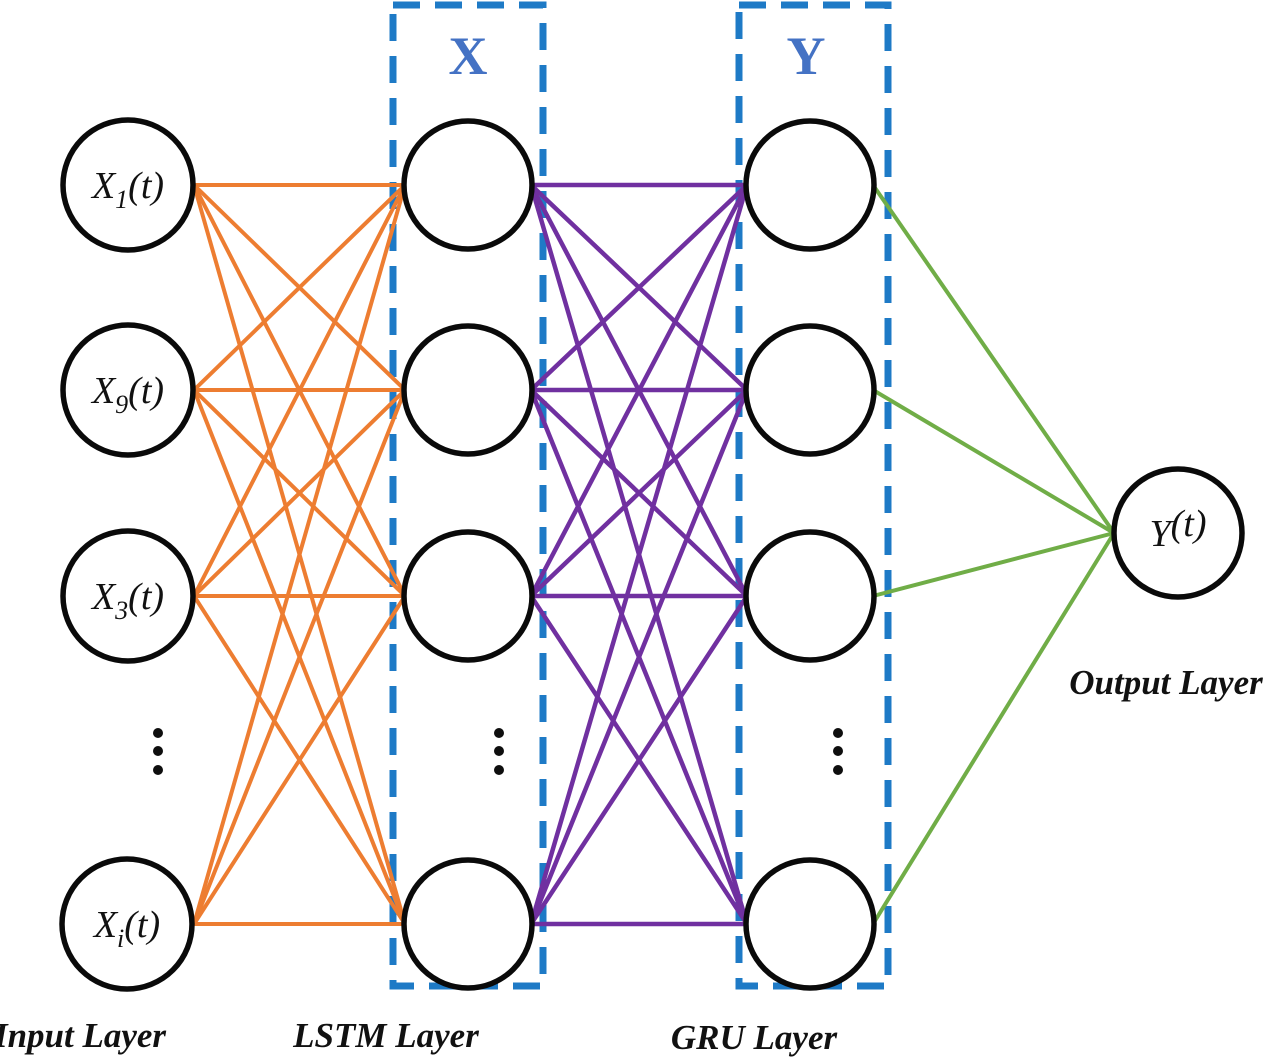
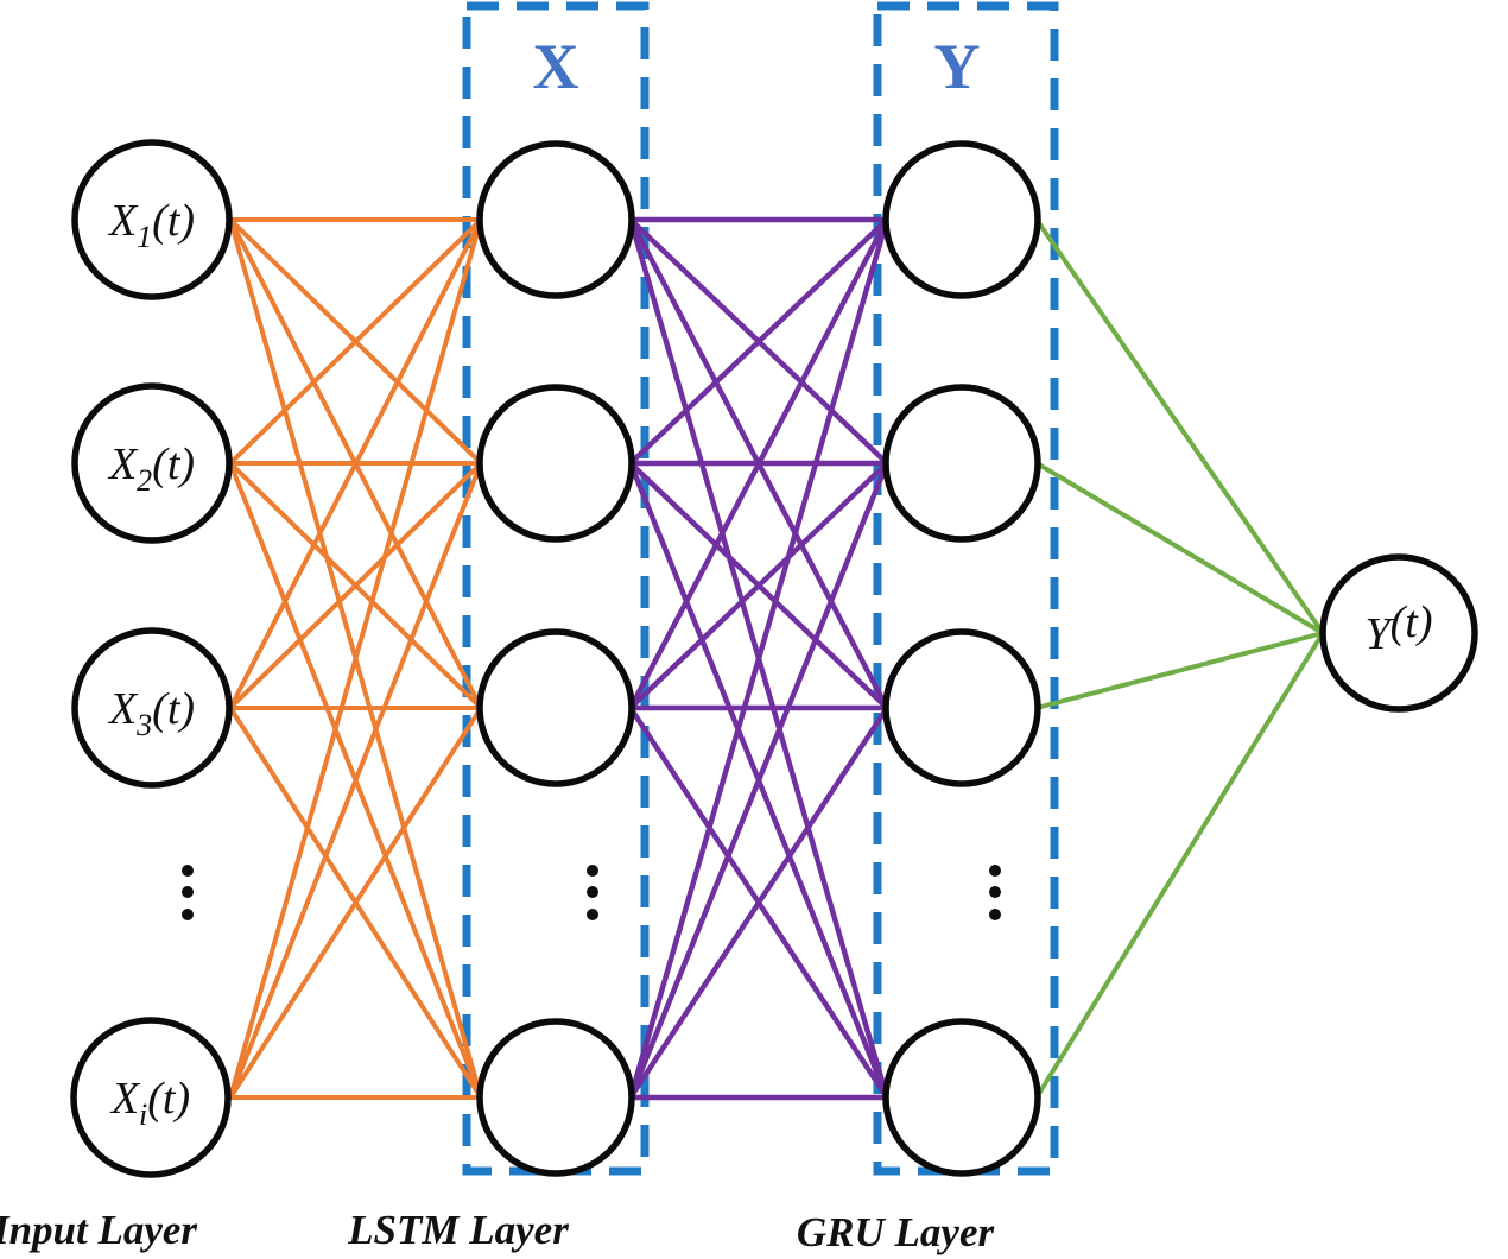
  X1(t)
- X9(t)
+ X2(t)
  X3(t)
  Xi(t)
  Y(t)
  X
  Y
  Input Layer
  LSTM Layer
  GRU Layer
- Output Layer
